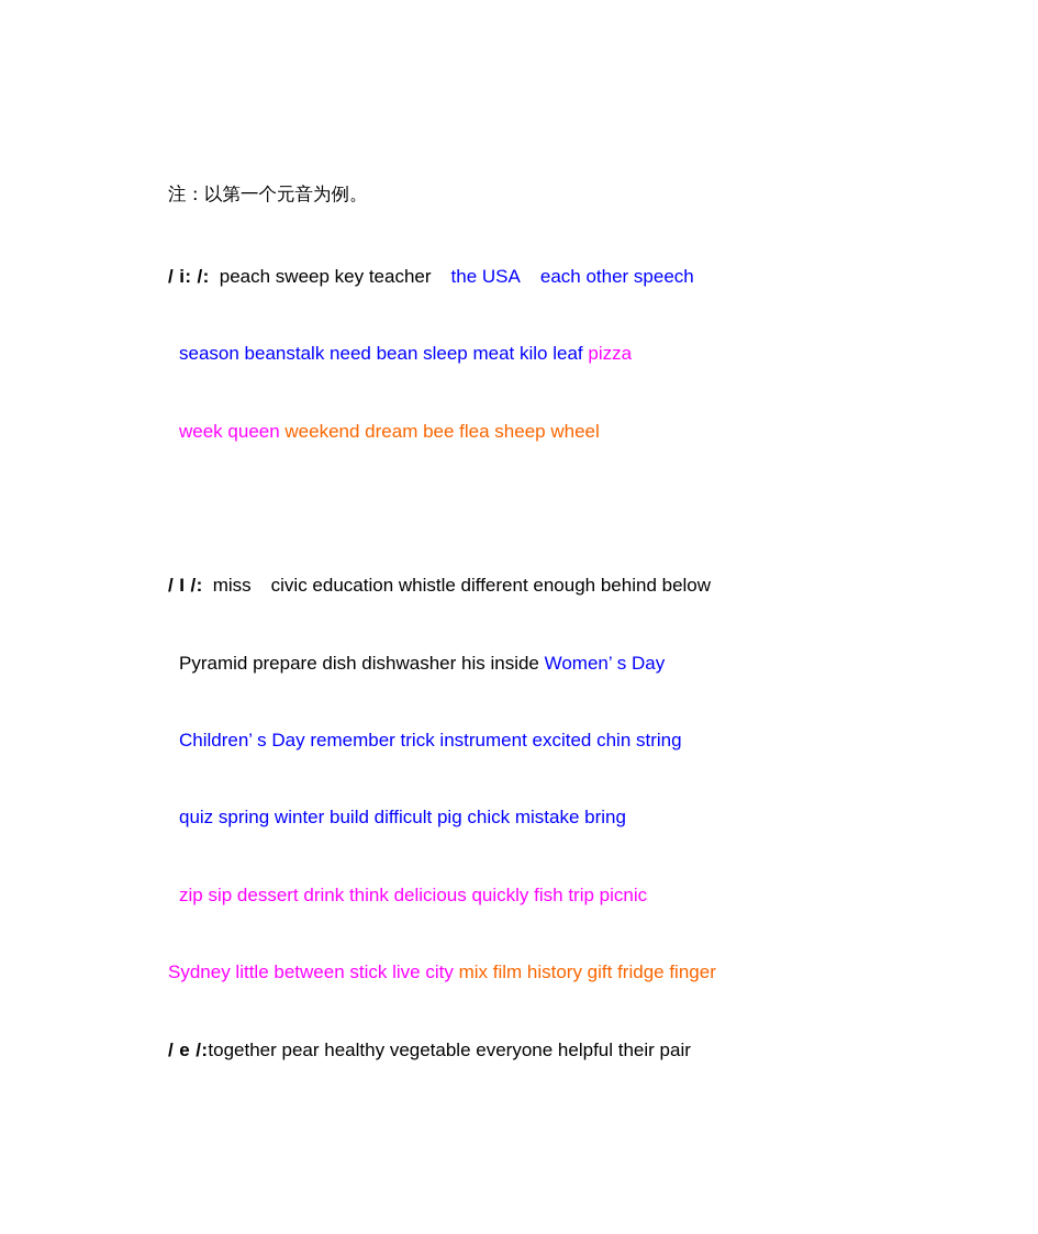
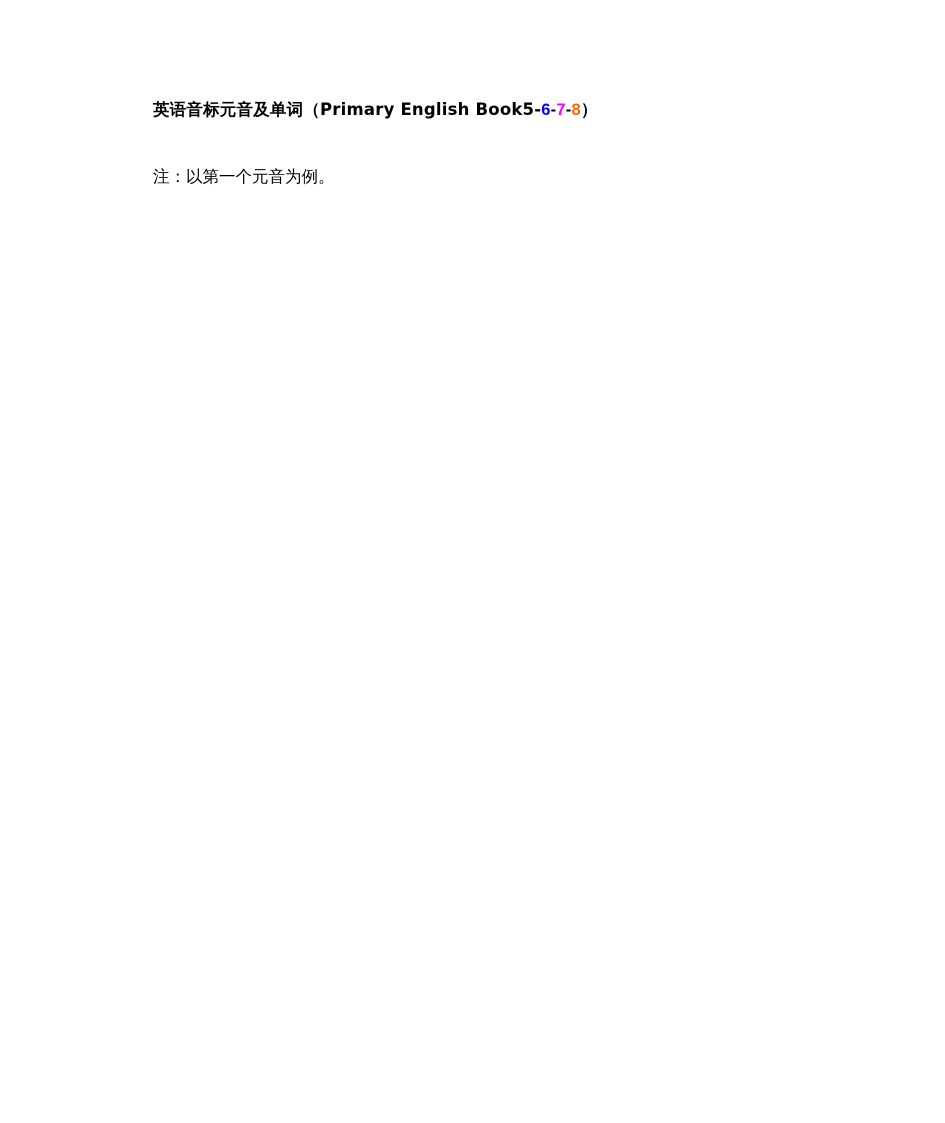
+ 英语音标元音及单词（Primary English Book5-6-7-8）
  注：以第一个元音为例。
- / i: /: peach sweep key teacher the USA each other speech
- season beanstalk need bean sleep meat kilo leaf pizza
- week queen weekend dream bee flea sheep wheel
- / I /: miss civic education whistle different enough behind below
- Pyramid prepare dish dishwasher his inside Women’ s Day
- Children’ s Day remember trick instrument excited chin string
- quiz spring winter build difficult pig chick mistake bring
- zip sip dessert drink think delicious quickly fish trip picnic
- Sydney little between stick live city mix film history gift fridge finger
- / e /:together pear healthy vegetable everyone helpful their pair
